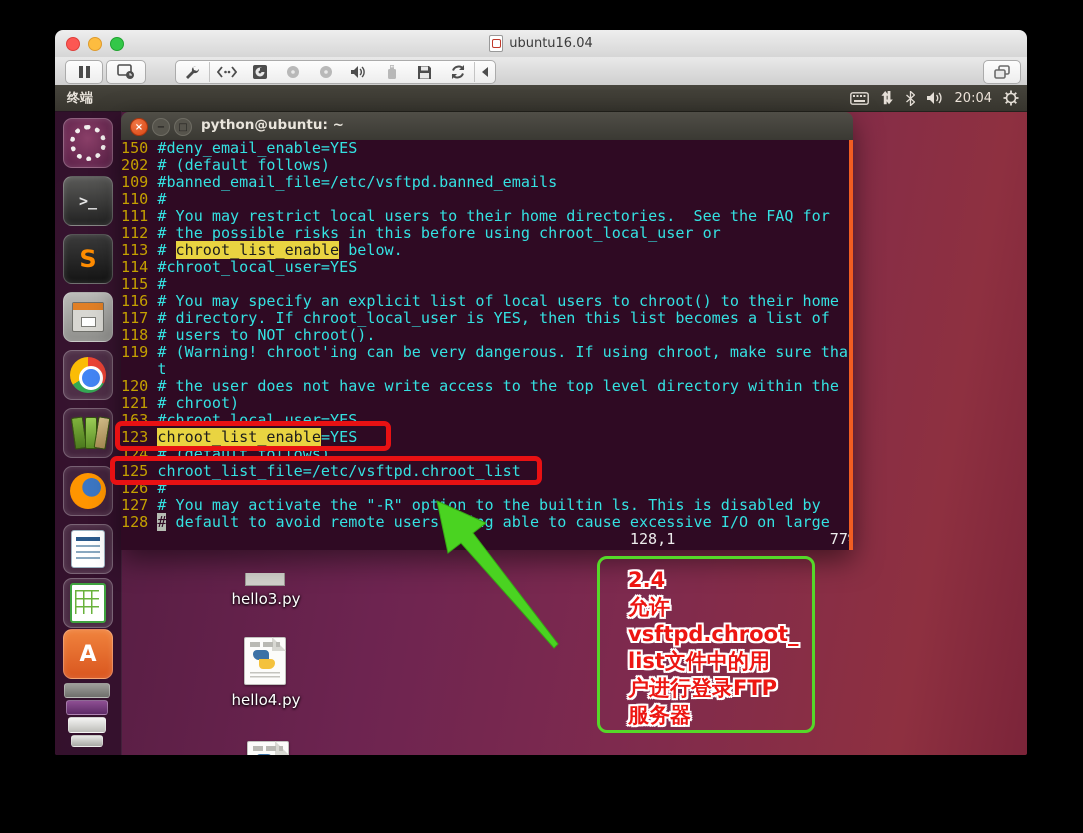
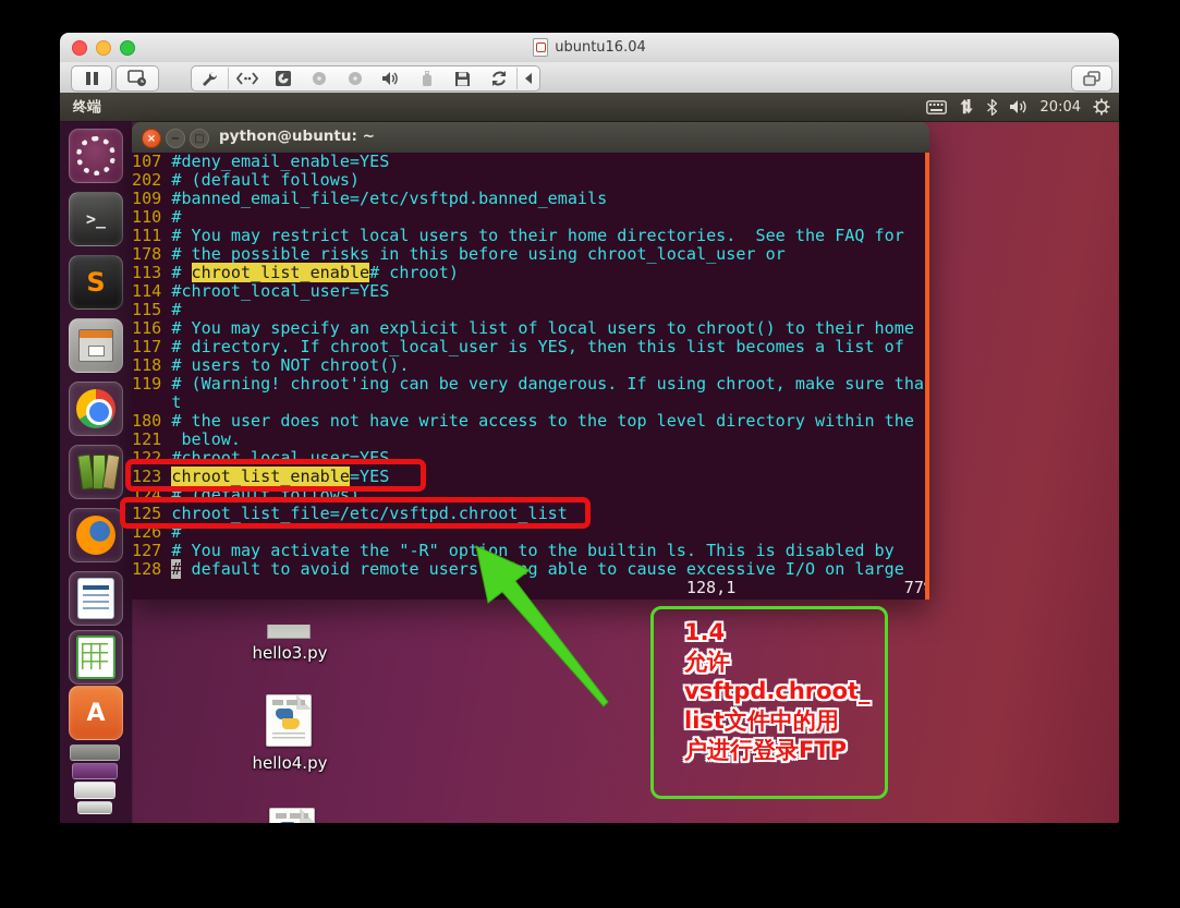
  ubuntu16.04
  终端
  20:04
  >_
  S
  A
  hello3.py
  hello4.py
  ×
  −
  □
  python@ubuntu: ~
- 150 #deny_email_enable=YES
+ 107 #deny_email_enable=YES
  202 # (default follows)
  109 #banned_email_file=/etc/vsftpd.banned_emails
  110 #
  111 # You may restrict local users to their home directories. See the FAQ for
- 112 # the possible risks in this before using chroot_local_user or
+ 178 # the possible risks in this before using chroot_local_user or
- 113 # chroot_list_enable below.
+ 113 # chroot_list_enable# chroot)
  114 #chroot_local_user=YES
  115 #
  116 # You may specify an explicit list of local users to chroot() to their home
  117 # directory. If chroot_local_user is YES, then this list becomes a list of
  118 # users to NOT chroot().
  119 # (Warning! chroot'ing can be very dangerous. If using chroot, make sure tha
  t
- 120 # the user does not have write access to the top level directory within the
+ 180 # the user does not have write access to the top level directory within the
- 121 # chroot)
+ 121 below.
- 163 #chroot_local_user=YES
+ 122 #chroot_local_user=YES
  123 chroot_list_enable=YES
  124 # (default follows)
  125 chroot_list_file=/etc/vsftpd.chroot_list
  126 #
  127 # You may activate the "-R" opton to the builtin ls. This is disabled by
  128 # default to avoid remote usersg able to cause excessive I/O on large
  128,1 77
- 2.4
+ 1.4
  允许
  vsftpd.chroot_
  list文件中的用
  户进行登录FTP
- 服务器
